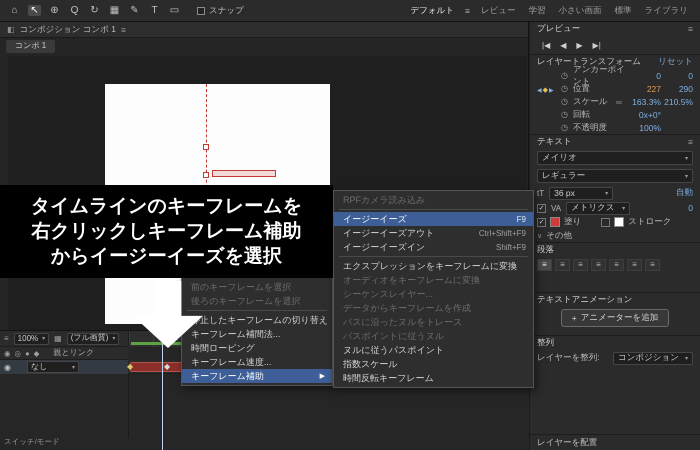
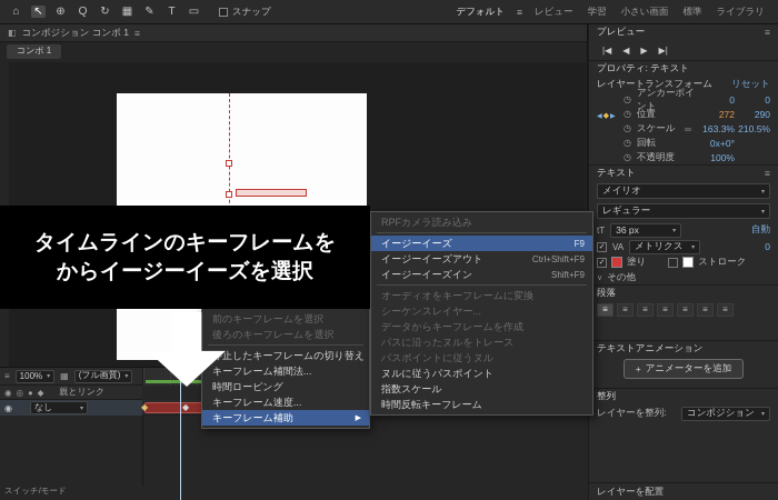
  ⌂
  ↖
  ⊕
  Q
  ↻
  ▦
  ✎
  T
  ▭
  スナップ
  デフォルト
  レビュー
  学習
  小さい画面
  標準
  ライブラリ
  コンポジション コンポ 1
  コンポ 1
  プレビュー
  |◀
  ◀
  ▶
  ▶|
+ プロパティ: テキスト
  レイヤートランスフォーム
  リセット
  アンカーポイント
  0
  0
  位置
- 227
+ 272
  290
  スケール
  163.3%
  210.5%
  回転
  0x+0°
  不透明度
  100%
  テキスト
  メイリオ
  レギュラー
  tT
  36 px
  自動
  VA
  メトリクス
  0
  塗り
  ストローク
  その他
  段落
  テキストアニメーション
  アニメーターを追加
  整列
  レイヤーを整列:
  コンポジション
  レイヤーを配置
  100%
  (フル画質)
  親とリンク
  なし
  スイッチ/モード
  タイムラインのキーフレームを
- 右クリックしキーフレーム補助
  からイージーイーズを選択
  前のキーフレームを選択
  後ろのキーフレームを選択
  止したキーフレームの切り替え
  キーフレーム補間法...
  時間ローピング
  キーフレーム速度...
  キーフレーム補助
  RPFカメラ読み込み
  イージーイーズ
  F9
  イージーイーズアウト
  Ctrl+Shift+F9
  イージーイーズイン
  Shift+F9
- エクスプレッションをキーフレームに変換
  オーディオをキーフレームに変換
  シーケンスレイヤー...
  データからキーフレームを作成
  パスに沿ったヌルをトレース
  パスポイントに従うヌル
  ヌルに従うパスポイント
  指数スケール
  時間反転キーフレーム
